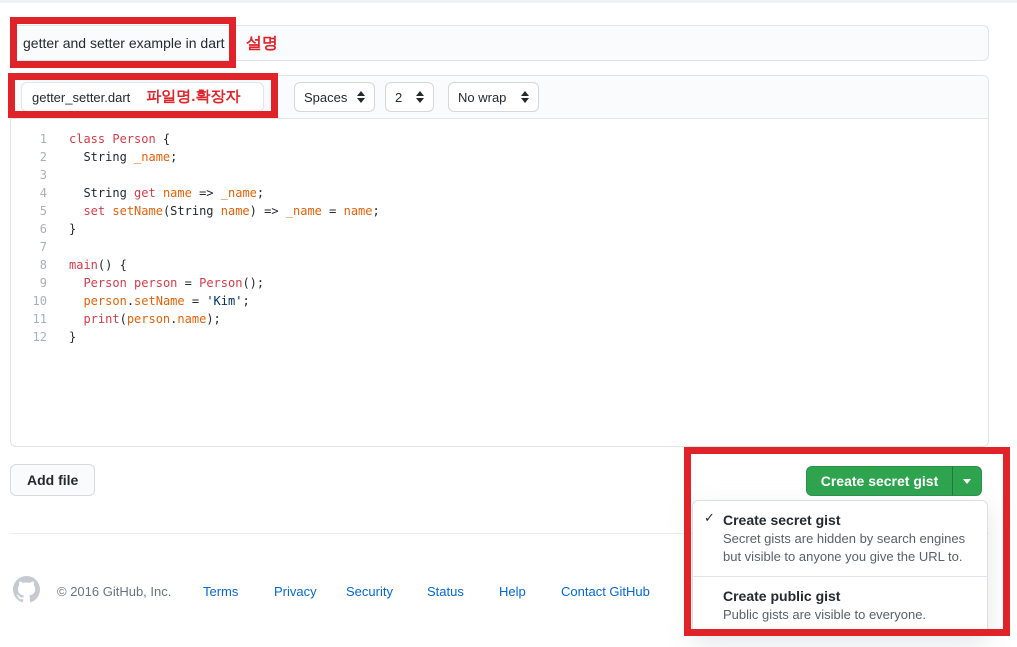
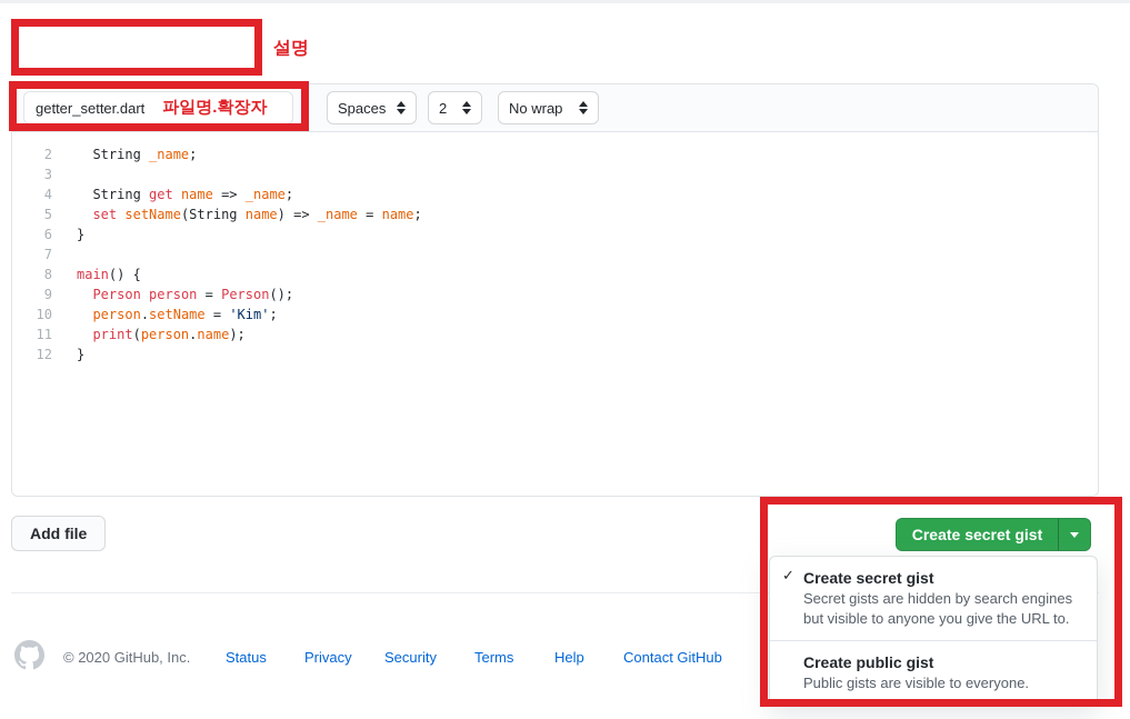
- getter and setter example in dart
  설명
  getter_setter.dart
  파일명.확장자
  Spaces
  2
  No wrap
- 1
- class Person {
  2
  String _name;
  3
  4
  String get name => _name;
  5
  set setName(String name) => _name = name;
  6
  }
  7
  8
  main() {
  9
  Person person = Person();
  10
  person.setName = 'Kim';
  11
  print(person.name);
  12
  }
  Add file
  Create secret gist
  ✓
  Create secret gist
  Secret gists are hidden by search engines but visible to anyone you give the URL to.
  Create public gist
  Public gists are visible to everyone.
- © 2016 GitHub, Inc.
+ © 2020 GitHub, Inc.
- Terms
+ Status
  Privacy
  Security
- Status
+ Terms
  Help
  Contact GitHub
  P
